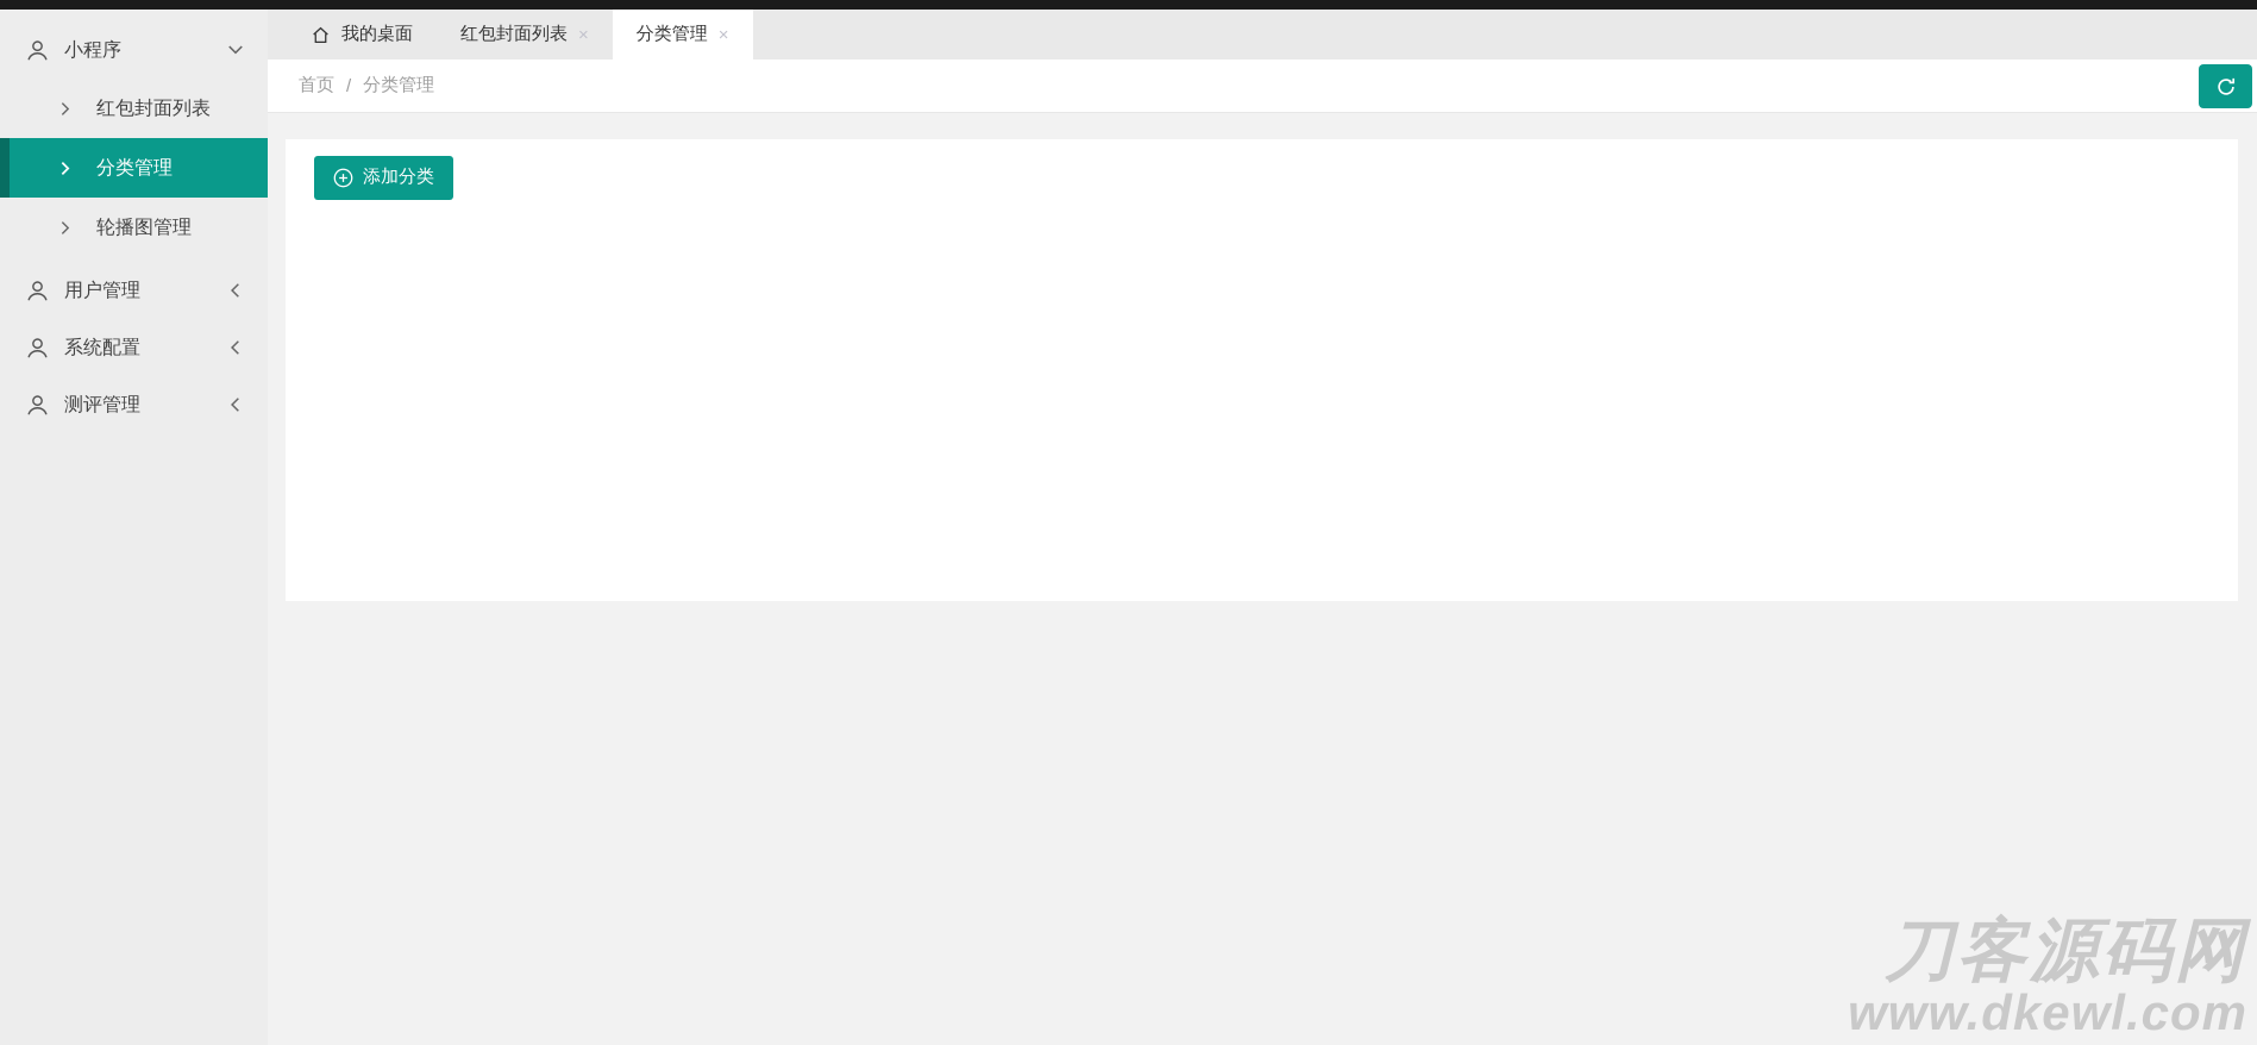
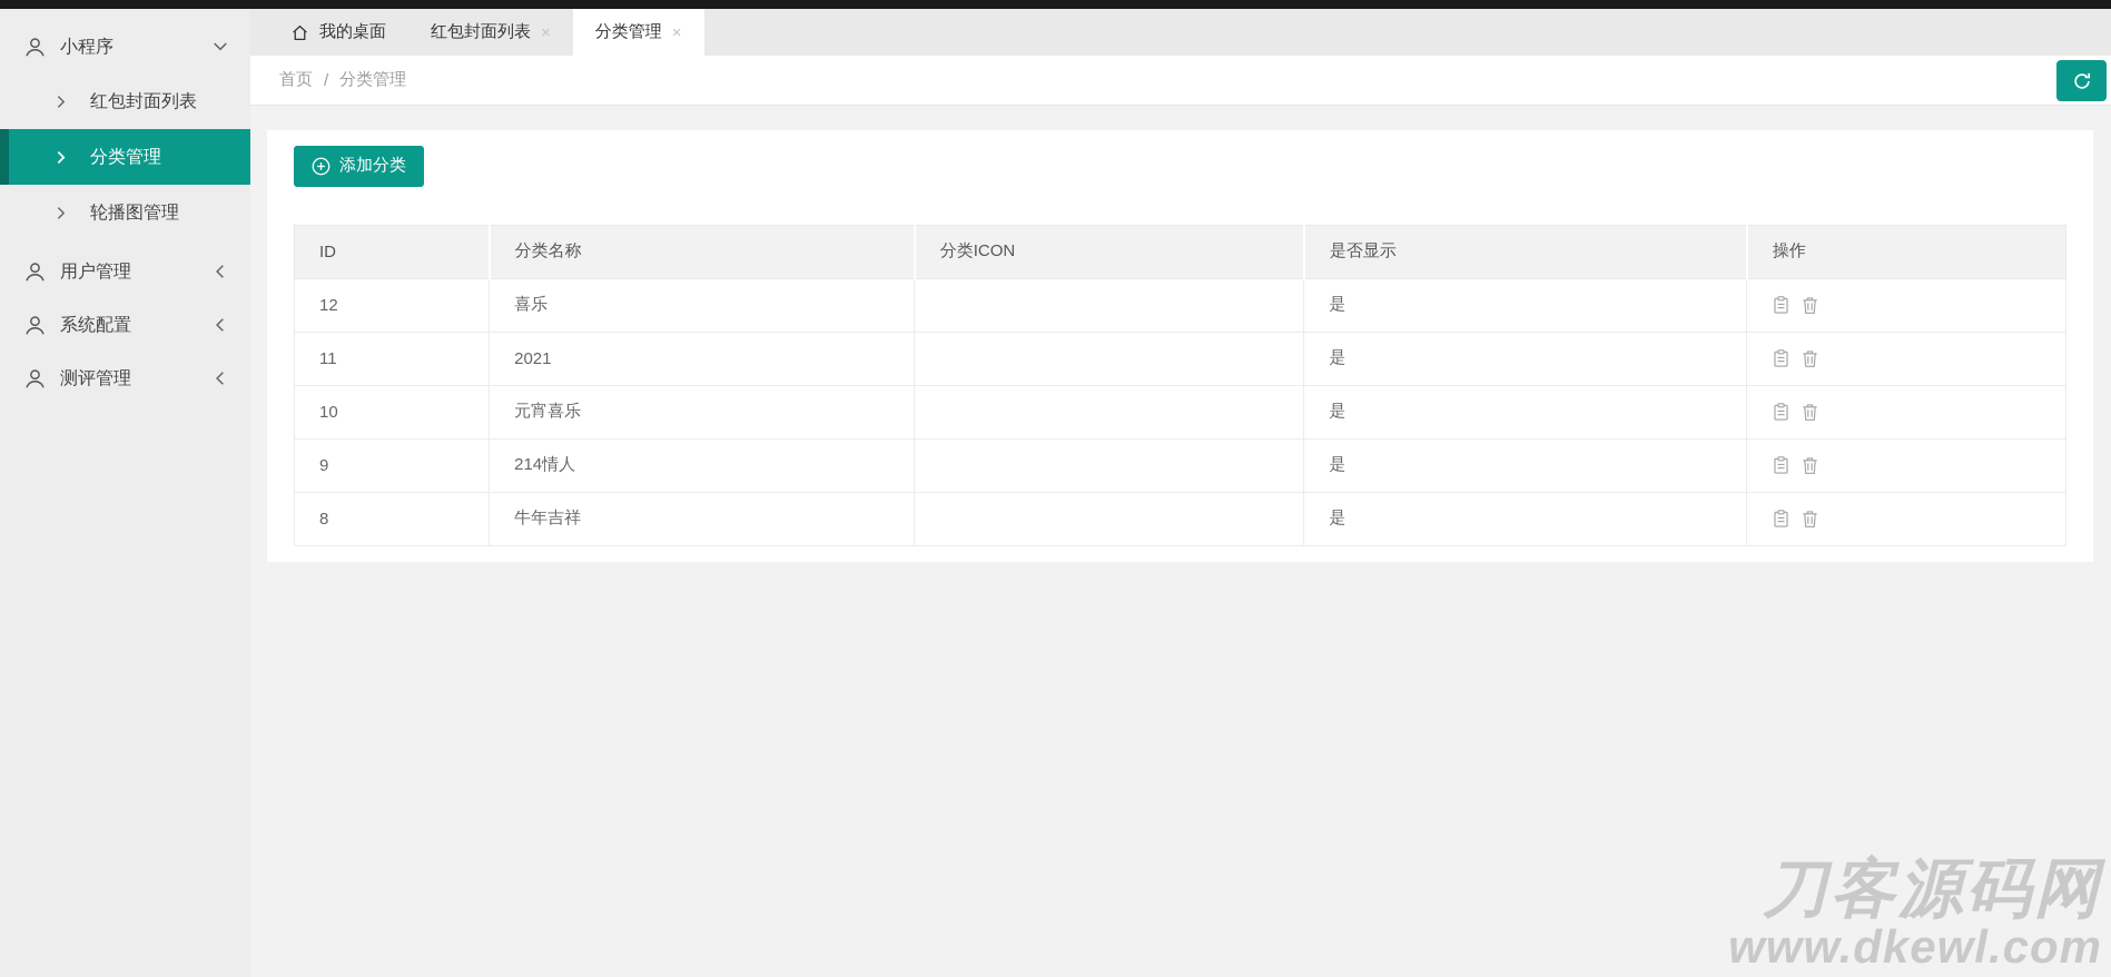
  小程序
  红包封面列表
  分类管理
  轮播图管理
  用户管理
  系统配置
  测评管理
  我的桌面
  红包封面列表
  ×
  分类管理
  ×
  首页
  /
  分类管理
  添加分类
+ ID	分类名称	分类ICON	是否显示	操作
+ 12	喜乐		是
+ 11	2021		是
+ 10	元宵喜乐		是
+ 9	214情人		是
+ 8	牛年吉祥		是
  刀客源码网
  www.dkewl.com
